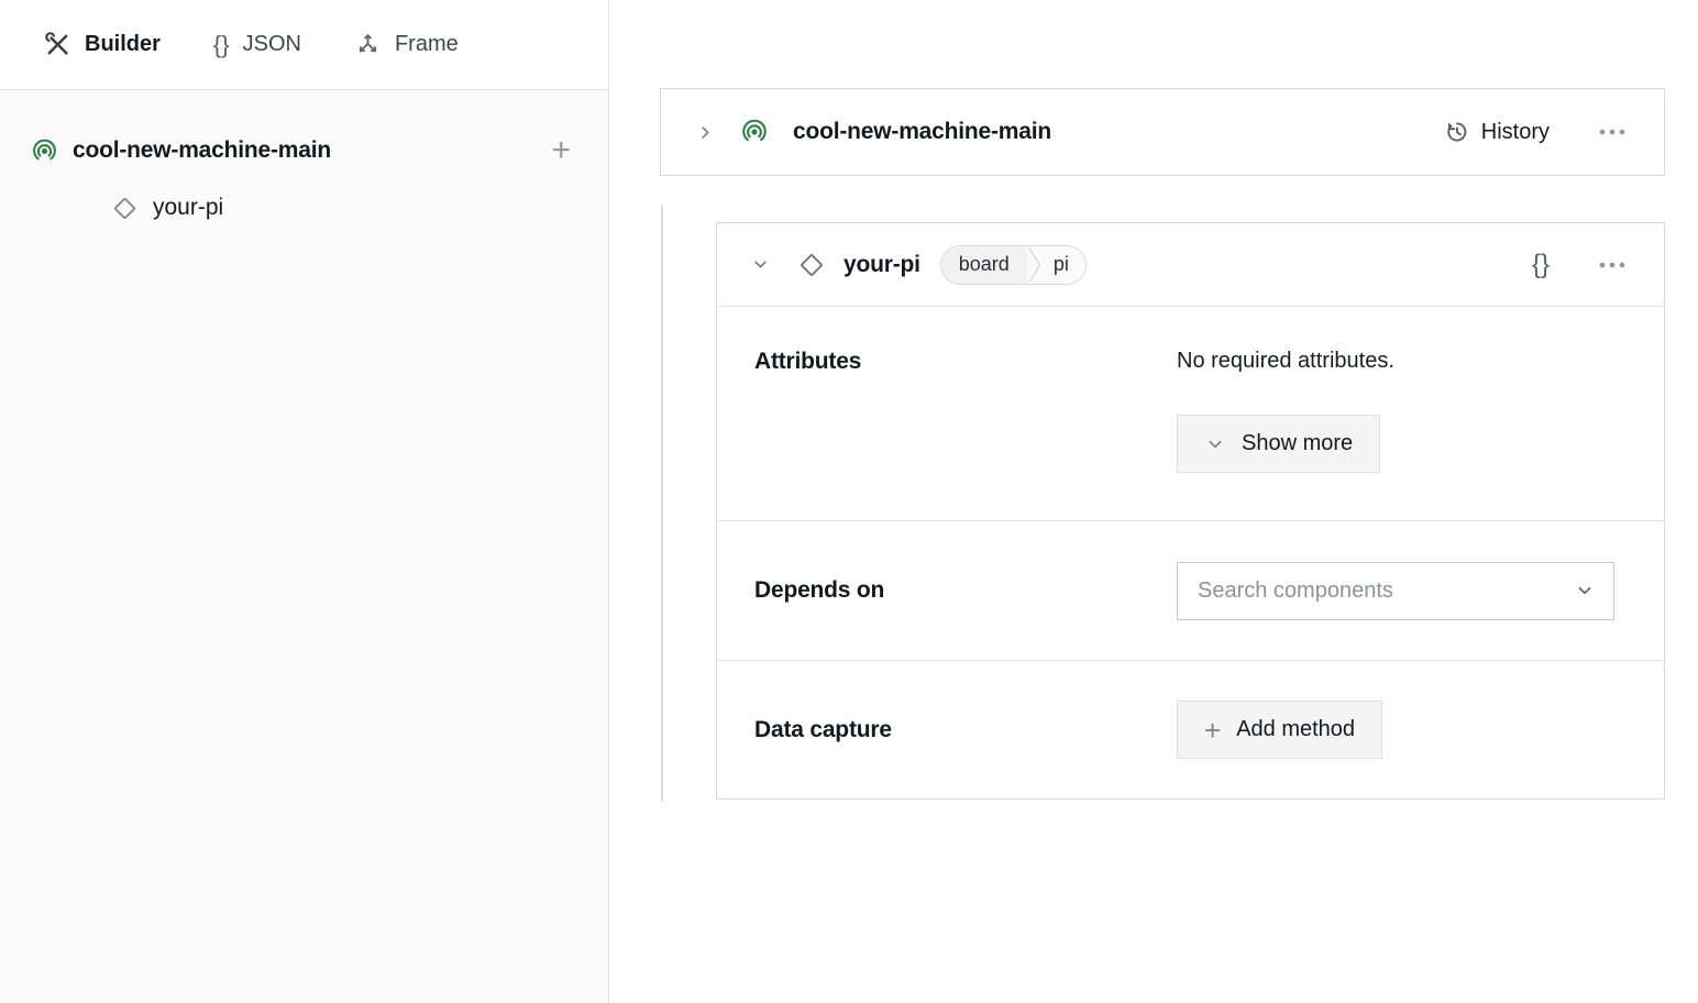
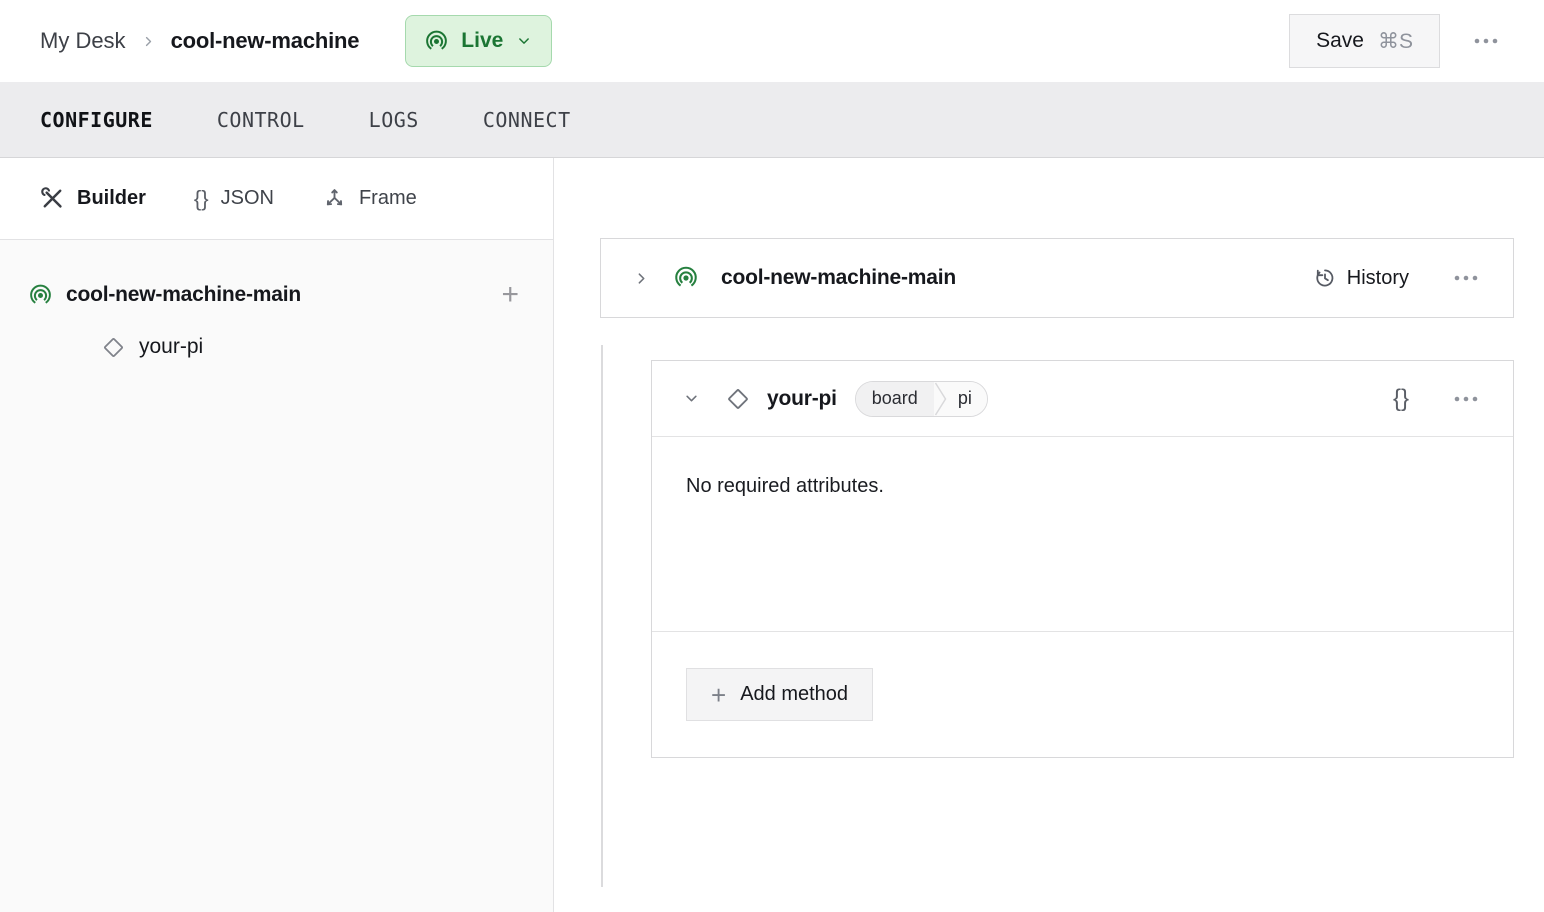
+ My Desk
+ cool-new-machine
+ Live
+ Save
+ ⌘S
+ CONFIGURE
+ CONTROL
+ LOGS
+ CONNECT
  Builder
  {}
  JSON
  Frame
  cool-new-machine-main
  +
  your-pi
  cool-new-machine-main
  History
  your-pi
  board
  pi
  {}
- Attributes
  No required attributes.
- Show more
- Depends on
- Search components
- Data capture
  +
  Add method
